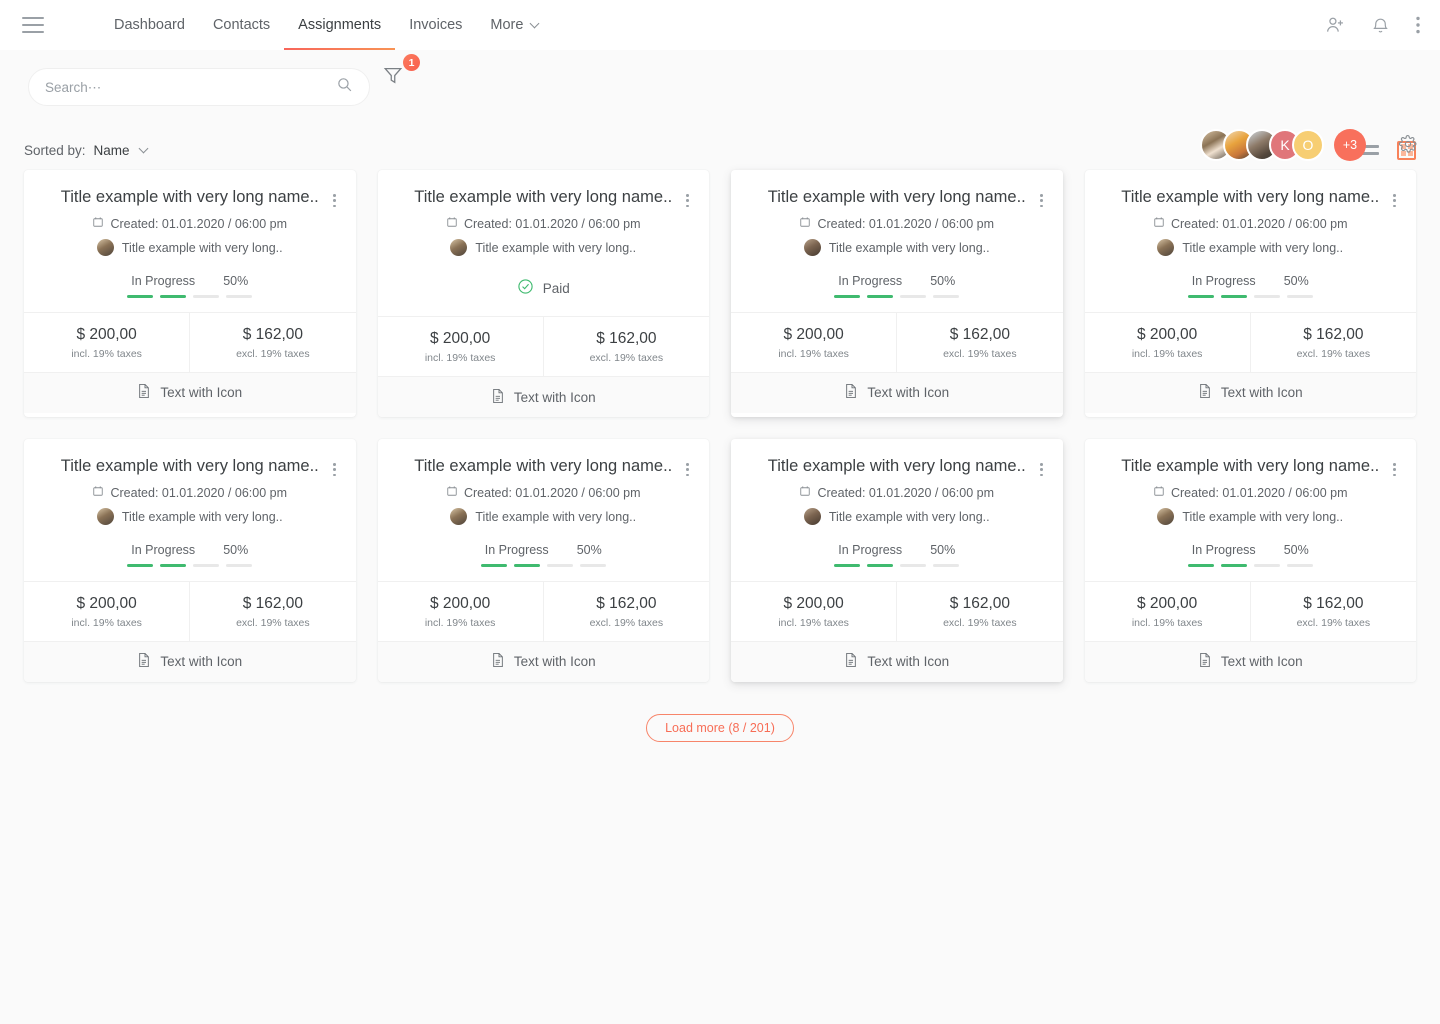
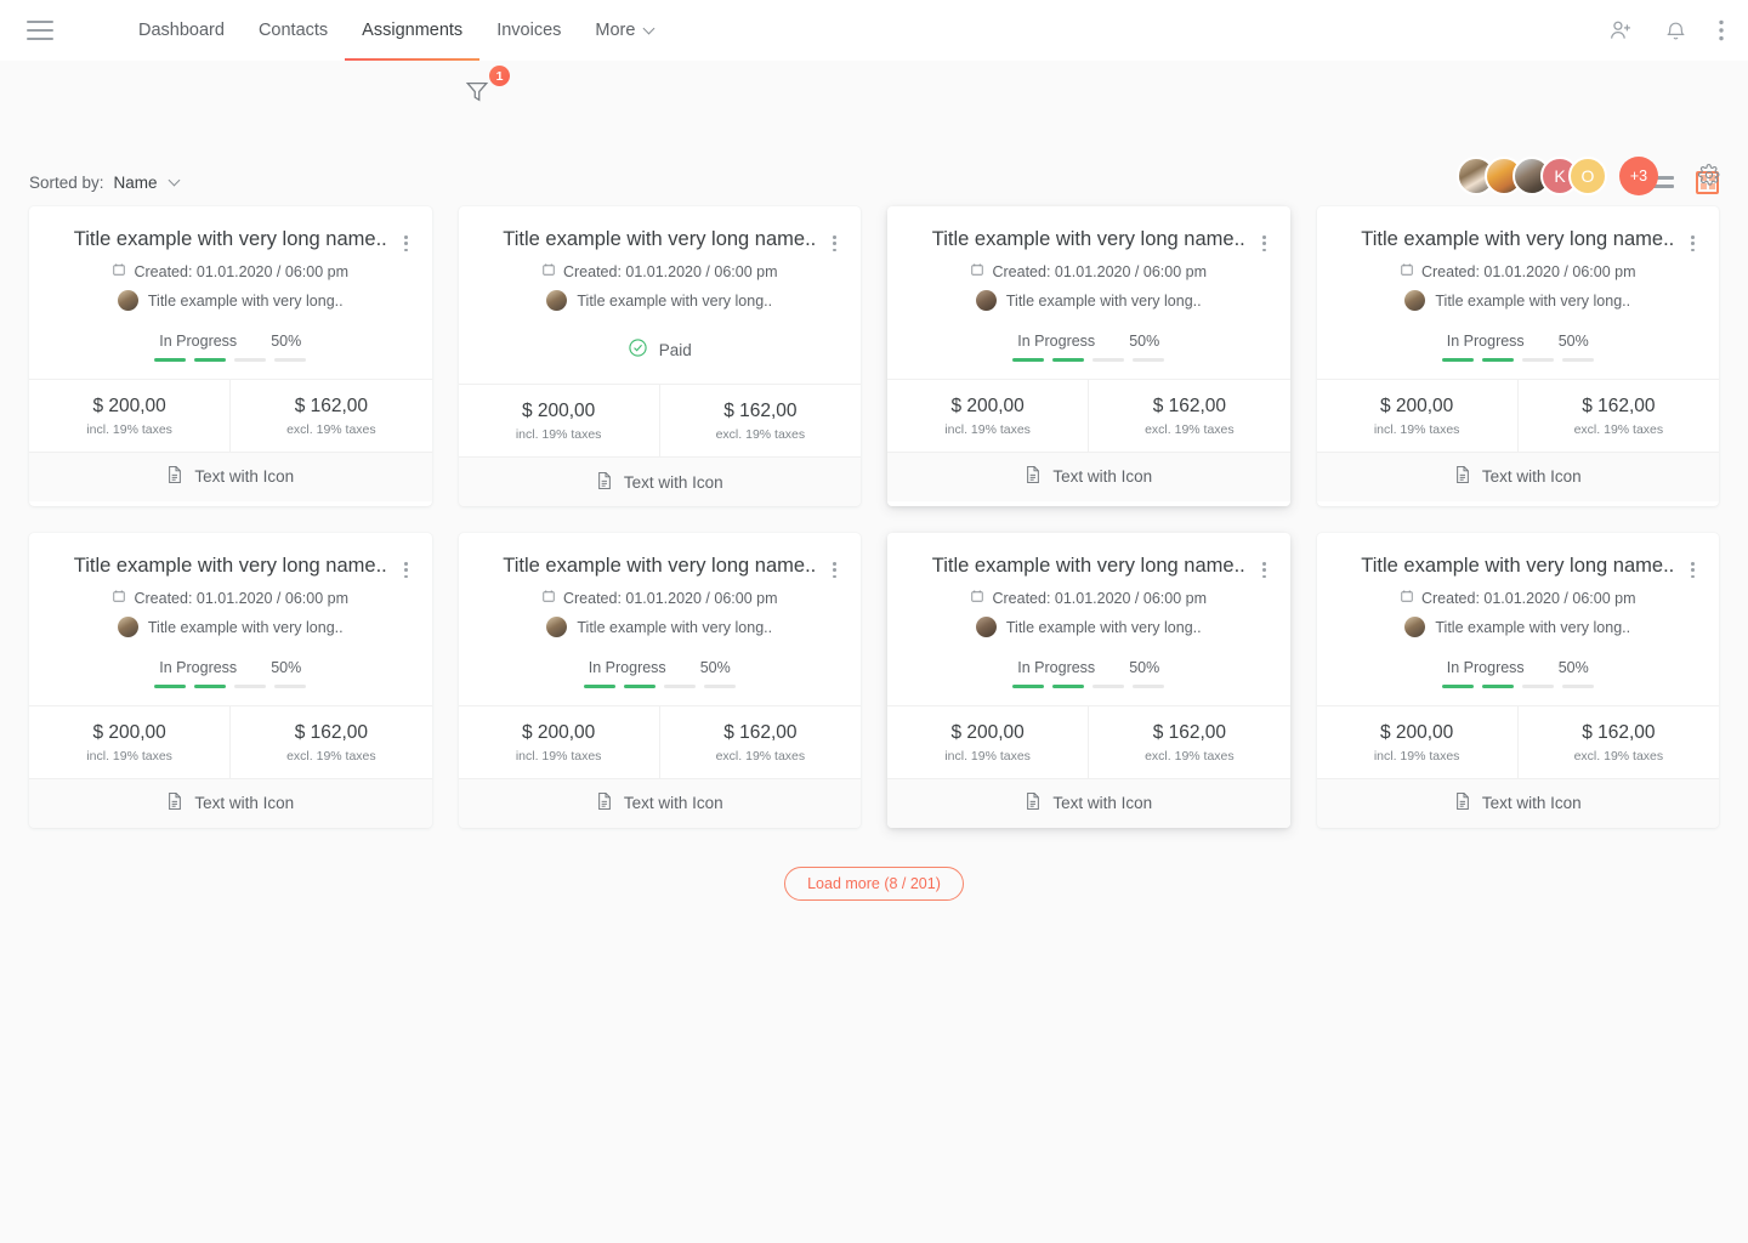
  Dashboard
  Contacts
  Assignments
  Invoices
  More
- Search⋯
  1
  K
  O
  +3
  Sorted by:
  Name
  Title example with very long name..
  Created: 01.01.2020 / 06:00 pm
  Title example with very long..
  In Progress
  50%
  $ 200,00
  incl. 19% taxes
  $ 162,00
  excl. 19% taxes
  Text with Icon
  Title example with very long name..
  Created: 01.01.2020 / 06:00 pm
  Title example with very long..
  Paid
  $ 200,00
  incl. 19% taxes
  $ 162,00
  excl. 19% taxes
  Text with Icon
  Title example with very long name..
  Created: 01.01.2020 / 06:00 pm
  Title example with very long..
  In Progress
  50%
  $ 200,00
  incl. 19% taxes
  $ 162,00
  excl. 19% taxes
  Text with Icon
  Title example with very long name..
  Created: 01.01.2020 / 06:00 pm
  Title example with very long..
  In Progress
  50%
  $ 200,00
  incl. 19% taxes
  $ 162,00
  excl. 19% taxes
  Text with Icon
  Title example with very long name..
  Created: 01.01.2020 / 06:00 pm
  Title example with very long..
  In Progress
  50%
  $ 200,00
  incl. 19% taxes
  $ 162,00
  excl. 19% taxes
  Text with Icon
  Title example with very long name..
  Created: 01.01.2020 / 06:00 pm
  Title example with very long..
  In Progress
  50%
  $ 200,00
  incl. 19% taxes
  $ 162,00
  excl. 19% taxes
  Text with Icon
  Title example with very long name..
  Created: 01.01.2020 / 06:00 pm
  Title example with very long..
  In Progress
  50%
  $ 200,00
  incl. 19% taxes
  $ 162,00
  excl. 19% taxes
  Text with Icon
  Title example with very long name..
  Created: 01.01.2020 / 06:00 pm
  Title example with very long..
  In Progress
  50%
  $ 200,00
  incl. 19% taxes
  $ 162,00
  excl. 19% taxes
  Text with Icon
  Load more (8 / 201)
